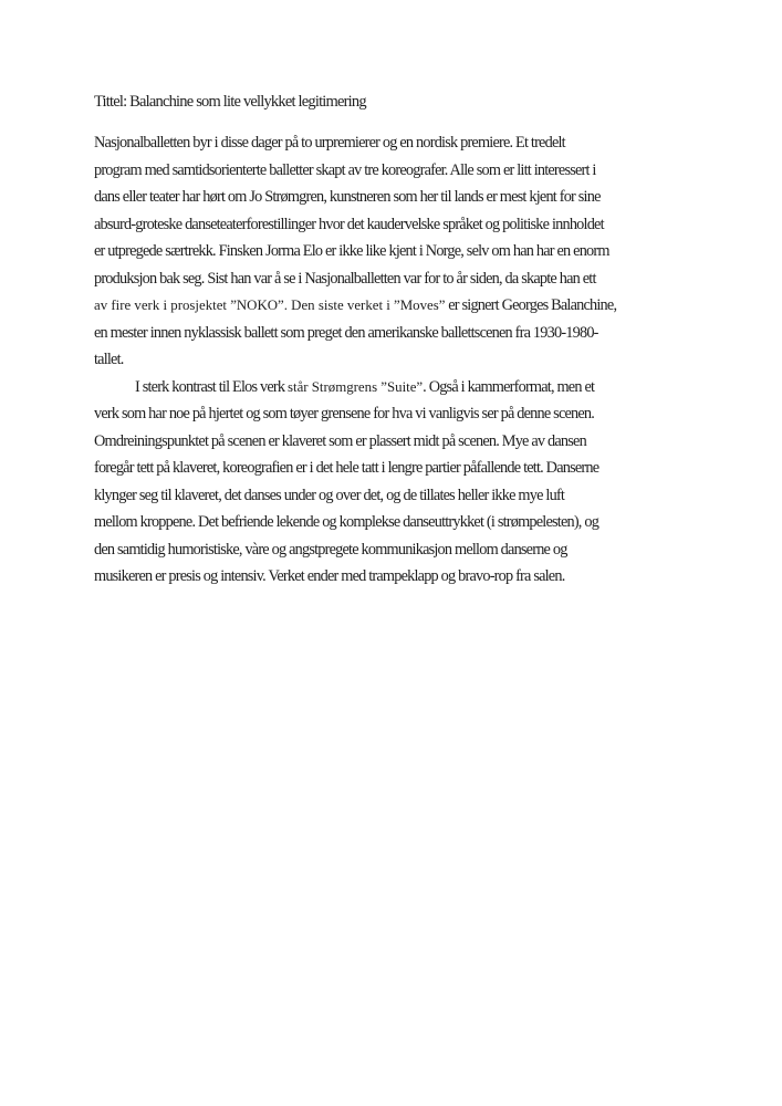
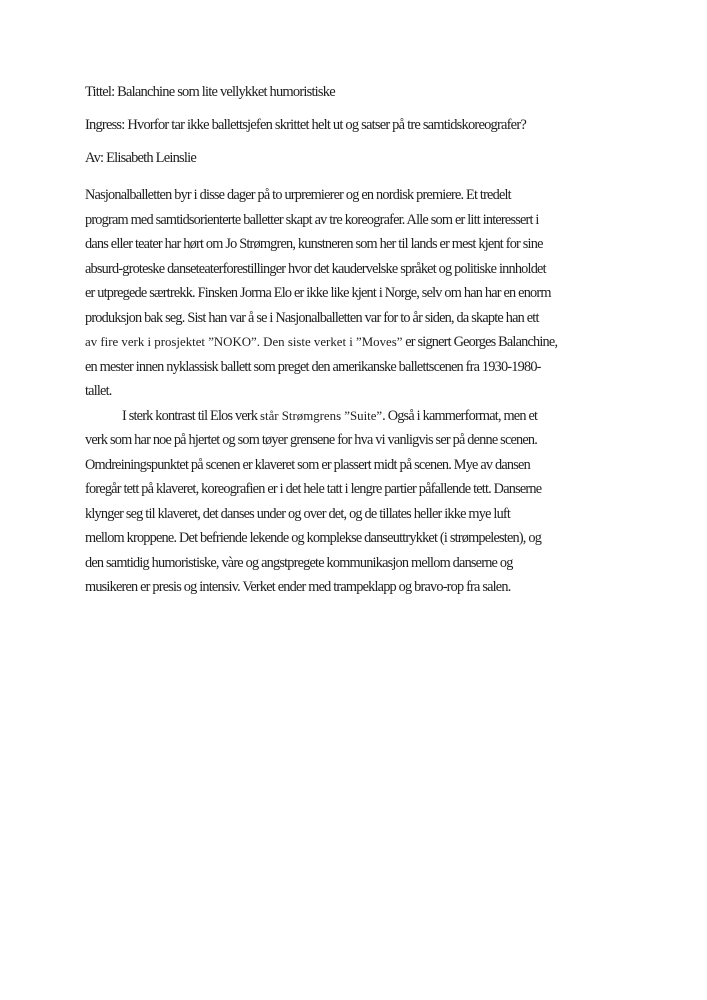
- Tittel: Balanchine som lite vellykket legitimering
+ Tittel: Balanchine som lite vellykket humoristiske
+ Ingress: Hvorfor tar ikke ballettsjefen skrittet helt ut og satser på tre samtidskoreografer?
+ Av: Elisabeth Leinslie
  Nasjonalballetten byr i disse dager på to urpremierer og en nordisk premiere. Et tredelt
  program med samtidsorienterte balletter skapt av tre koreografer. Alle som er litt interessert i
  dans eller teater har hørt om Jo Strømgren, kunstneren som her til lands er mest kjent for sine
  absurd-groteske danseteaterforestillinger hvor det kaudervelske språket og politiske innholdet
  er utpregede særtrekk. Finsken Jorma Elo er ikke like kjent i Norge, selv om han har en enorm
  produksjon bak seg. Sist han var å se i Nasjonalballetten var for to år siden, da skapte han ett
  av fire verk i prosjektet ”NOKO”. Den siste verket i ”Moves” er signert Georges Balanchine,
  en mester innen nyklassisk ballett som preget den amerikanske ballettscenen fra 1930-1980-
  tallet.
  I sterk kontrast til Elos verk står Strømgrens ”Suite”. Også i kammerformat, men et
  verk som har noe på hjertet og som tøyer grensene for hva vi vanligvis ser på denne scenen.
  Omdreiningspunktet på scenen er klaveret som er plassert midt på scenen. Mye av dansen
  foregår tett på klaveret, koreografien er i det hele tatt i lengre partier påfallende tett. Danserne
  klynger seg til klaveret, det danses under og over det, og de tillates heller ikke mye luft
  mellom kroppene. Det befriende lekende og komplekse danseuttrykket (i strømpelesten), og
  den samtidig humoristiske, vàre og angstpregete kommunikasjon mellom danserne og
  musikeren er presis og intensiv. Verket ender med trampeklapp og bravo-rop fra salen.
